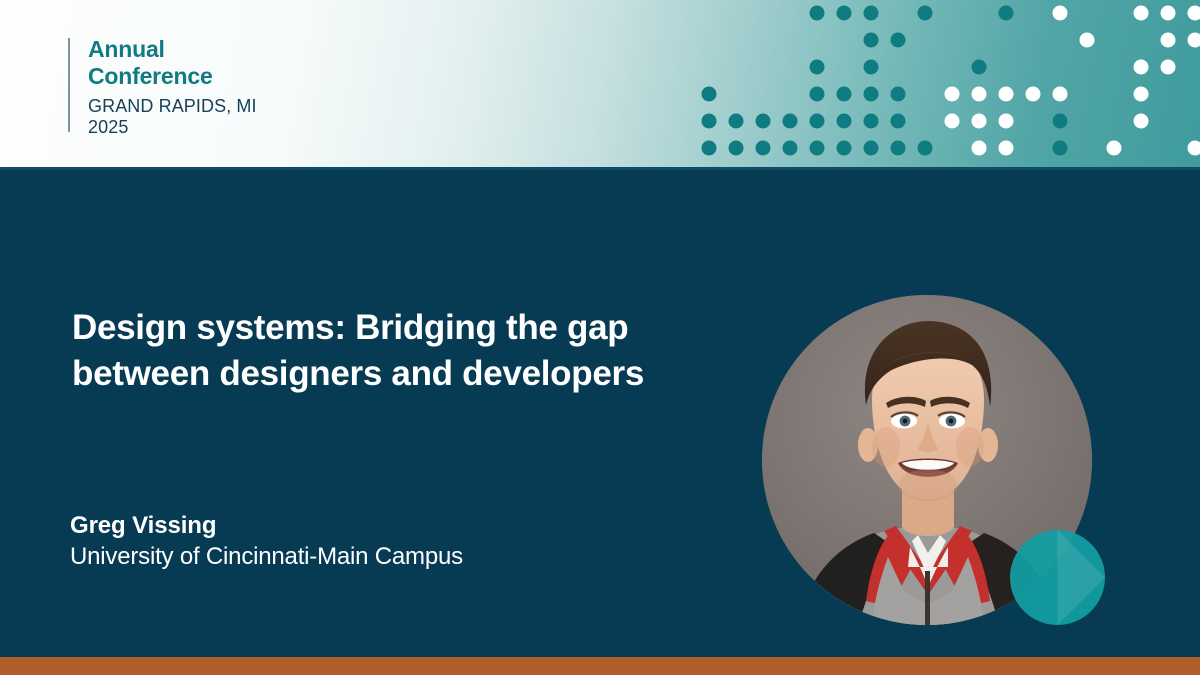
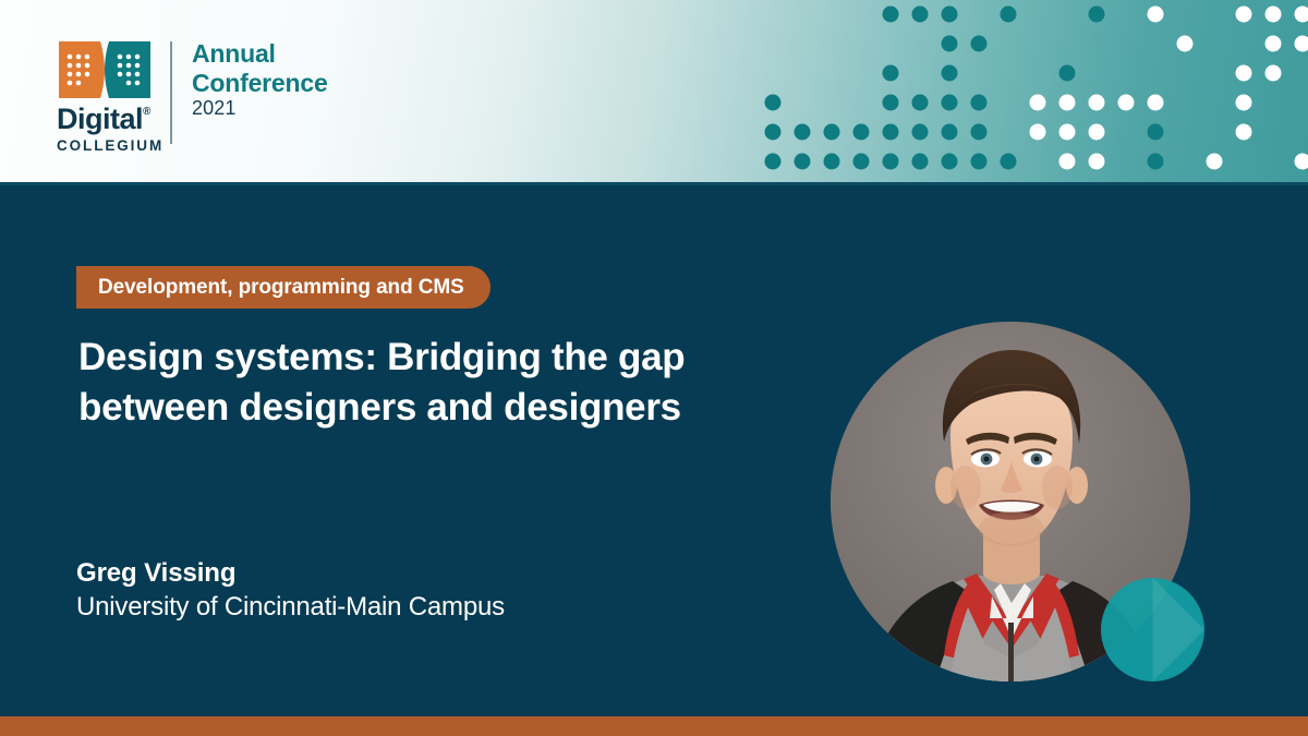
+ Digital®
+ COLLEGIUM
  Annual
  Conference
- GRAND RAPIDS, MI
- 2025
+ 2021
+ Development, programming and CMS
- Design systems: Bridging the gap between designers and developers
+ Design systems: Bridging the gap between designers and designers
  Greg Vissing
  University of Cincinnati-Main Campus
